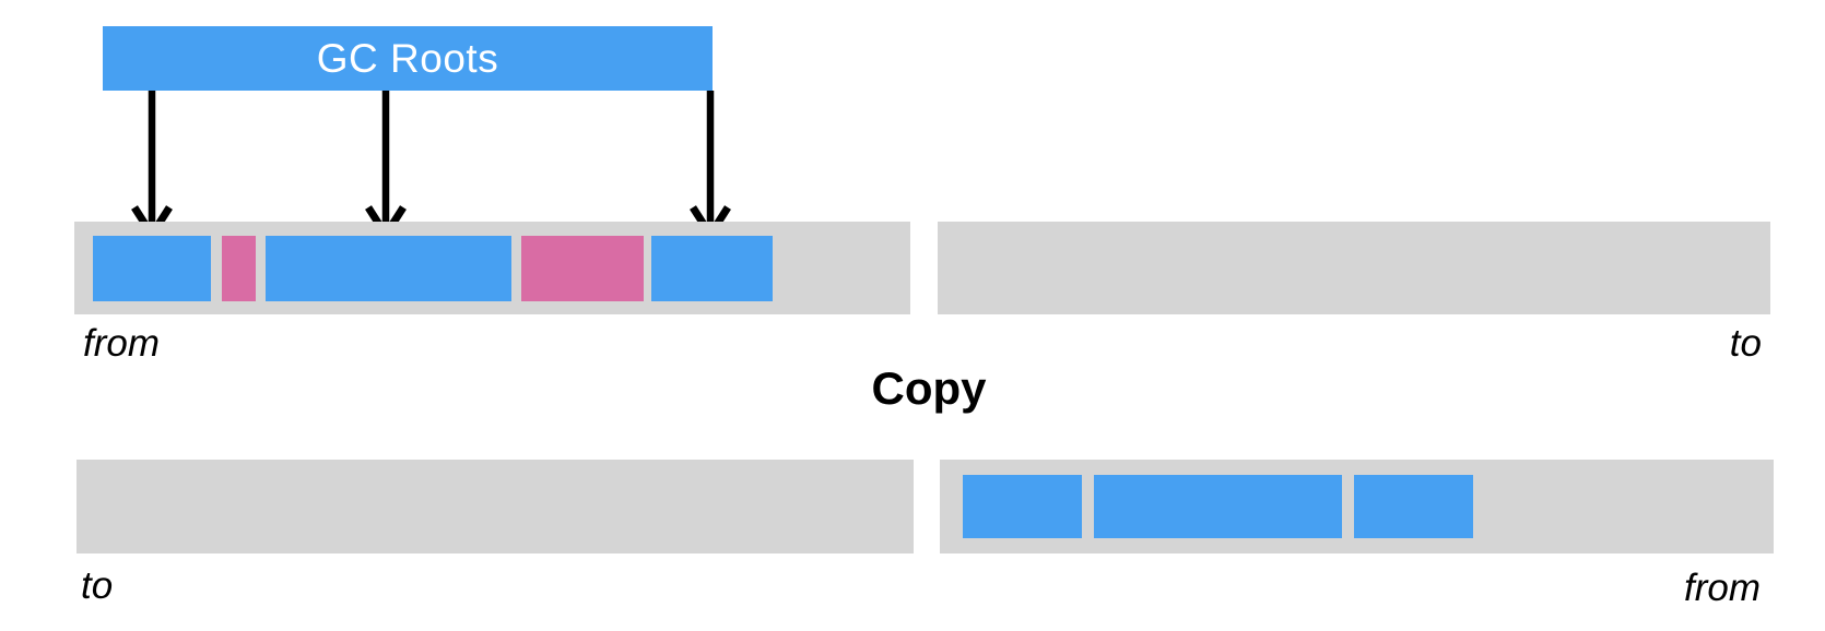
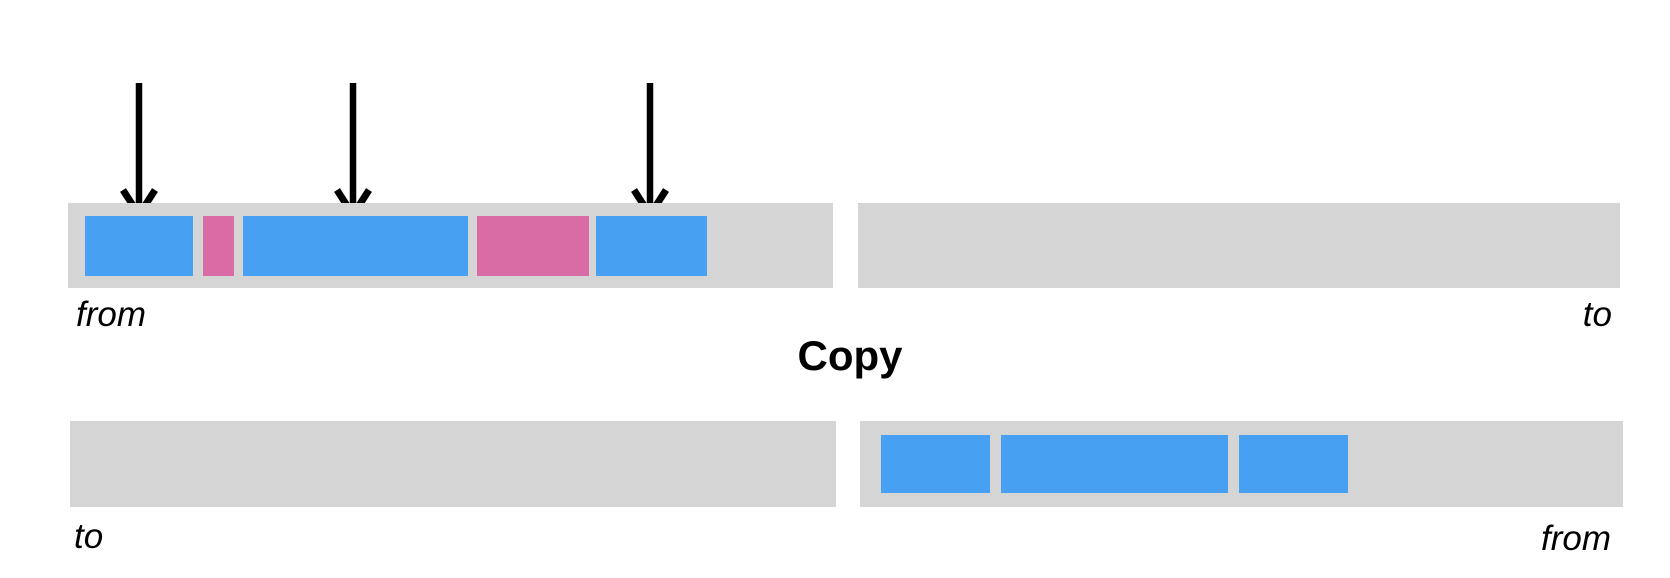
- GC Roots
  from
  to
  to
  from
  Copy
